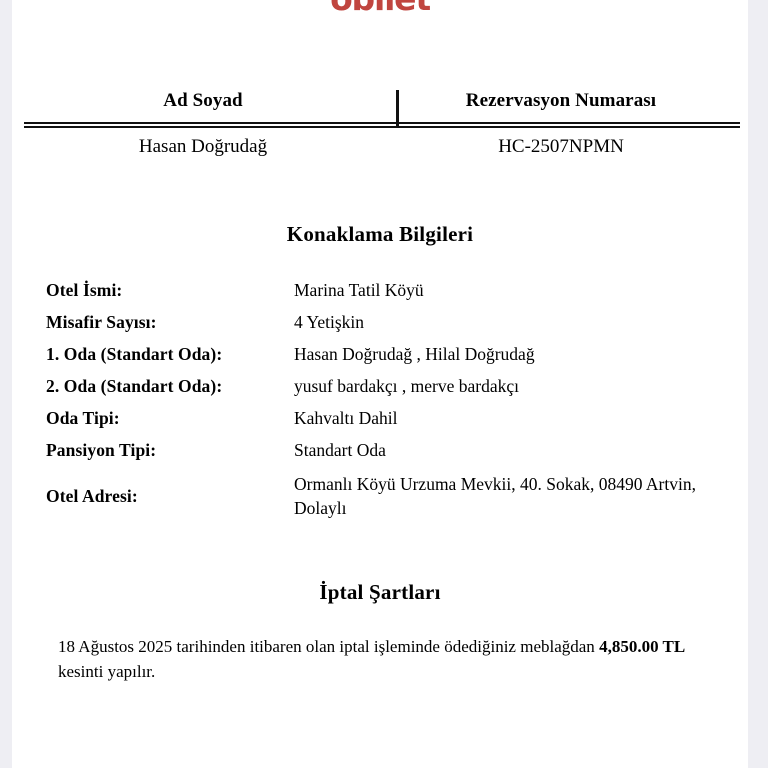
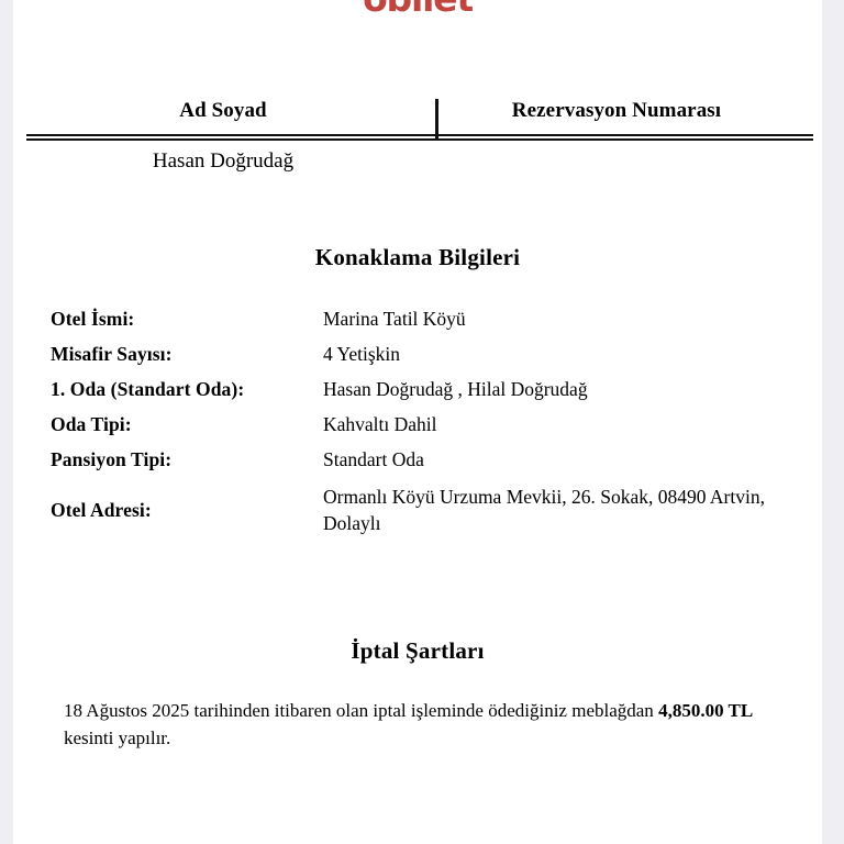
  Ad Soyad
  Rezervasyon Numarası
  Hasan Doğrudağ
- HC-2507NPMN
  Konaklama Bilgileri
  Otel İsmi:
  Marina Tatil Köyü
  Misafir Sayısı:
  4 Yetişkin
  1. Oda (Standart Oda):
  Hasan Doğrudağ , Hilal Doğrudağ
- 2. Oda (Standart Oda):
- yusuf bardakçı , merve bardakçı
  Oda Tipi:
  Kahvaltı Dahil
  Pansiyon Tipi:
  Standart Oda
  Otel Adresi:
- Ormanlı Köyü Urzuma Mevkii, 40. Sokak, 08490 Artvin, Dolaylı
+ Ormanlı Köyü Urzuma Mevkii, 26. Sokak, 08490 Artvin, Dolaylı
  İptal Şartları
  18 Ağustos 2025 tarihinden itibaren olan iptal işleminde ödediğiniz meblağdan 4,850.00 TL kesinti yapılır.
